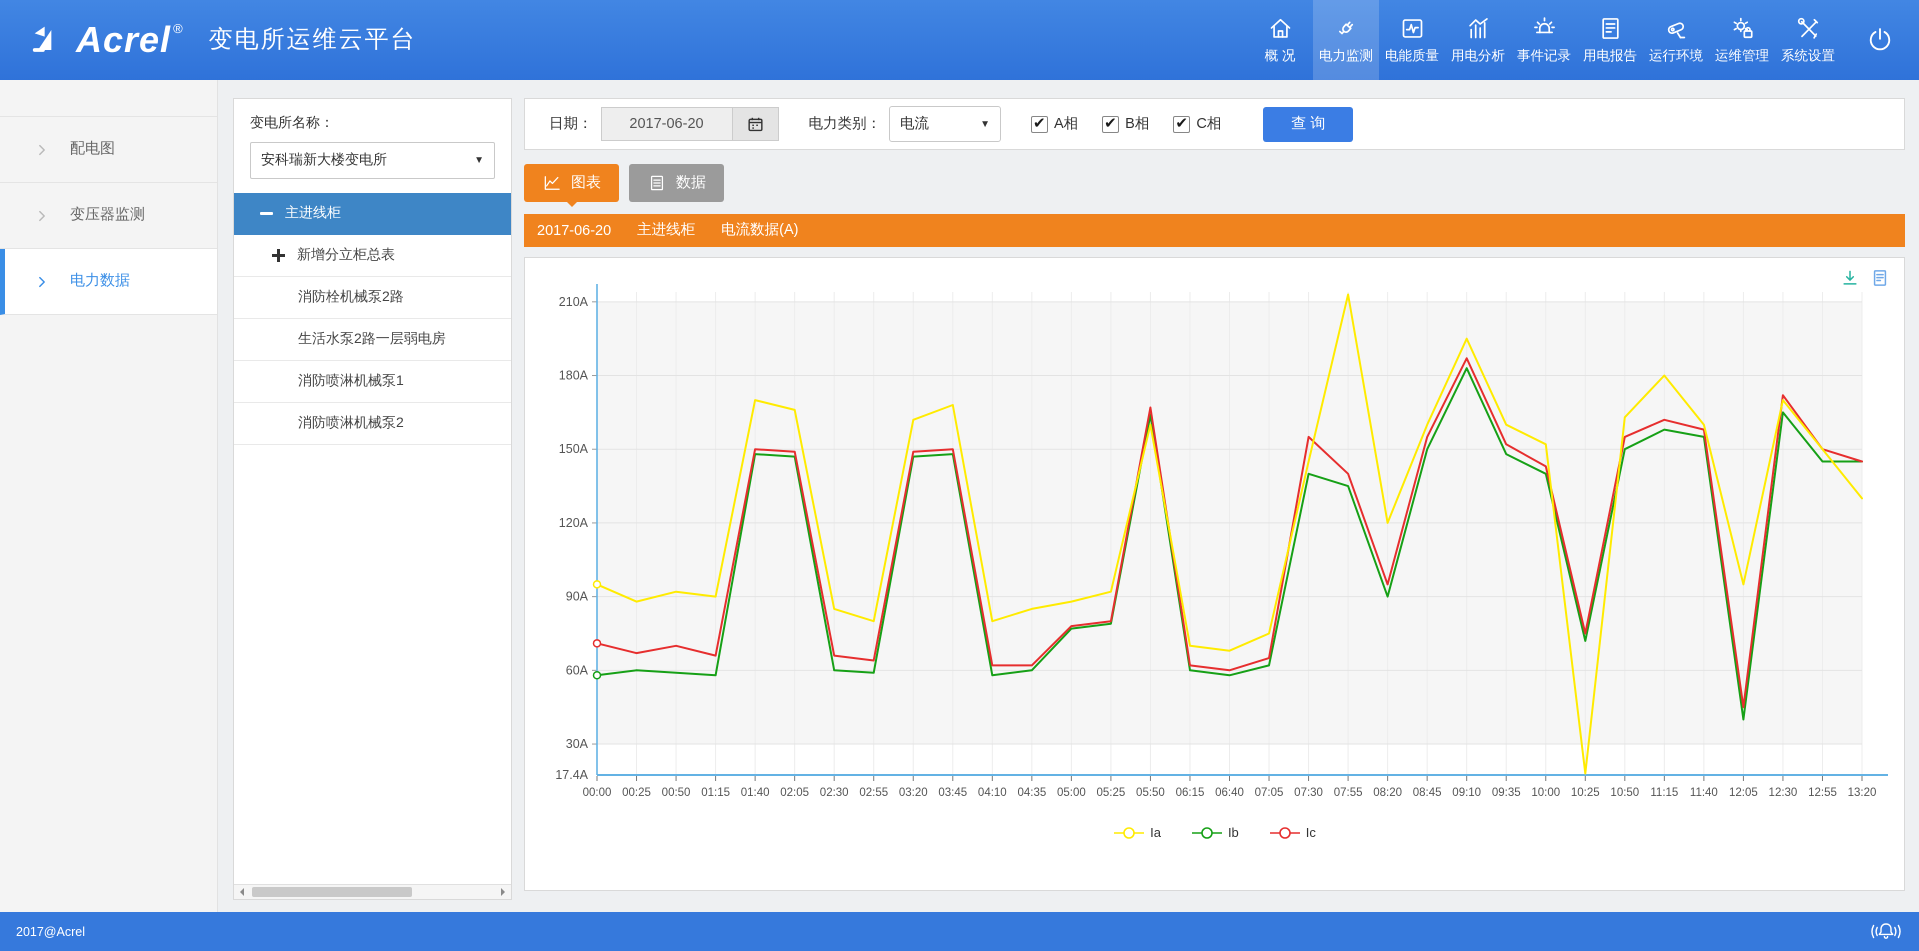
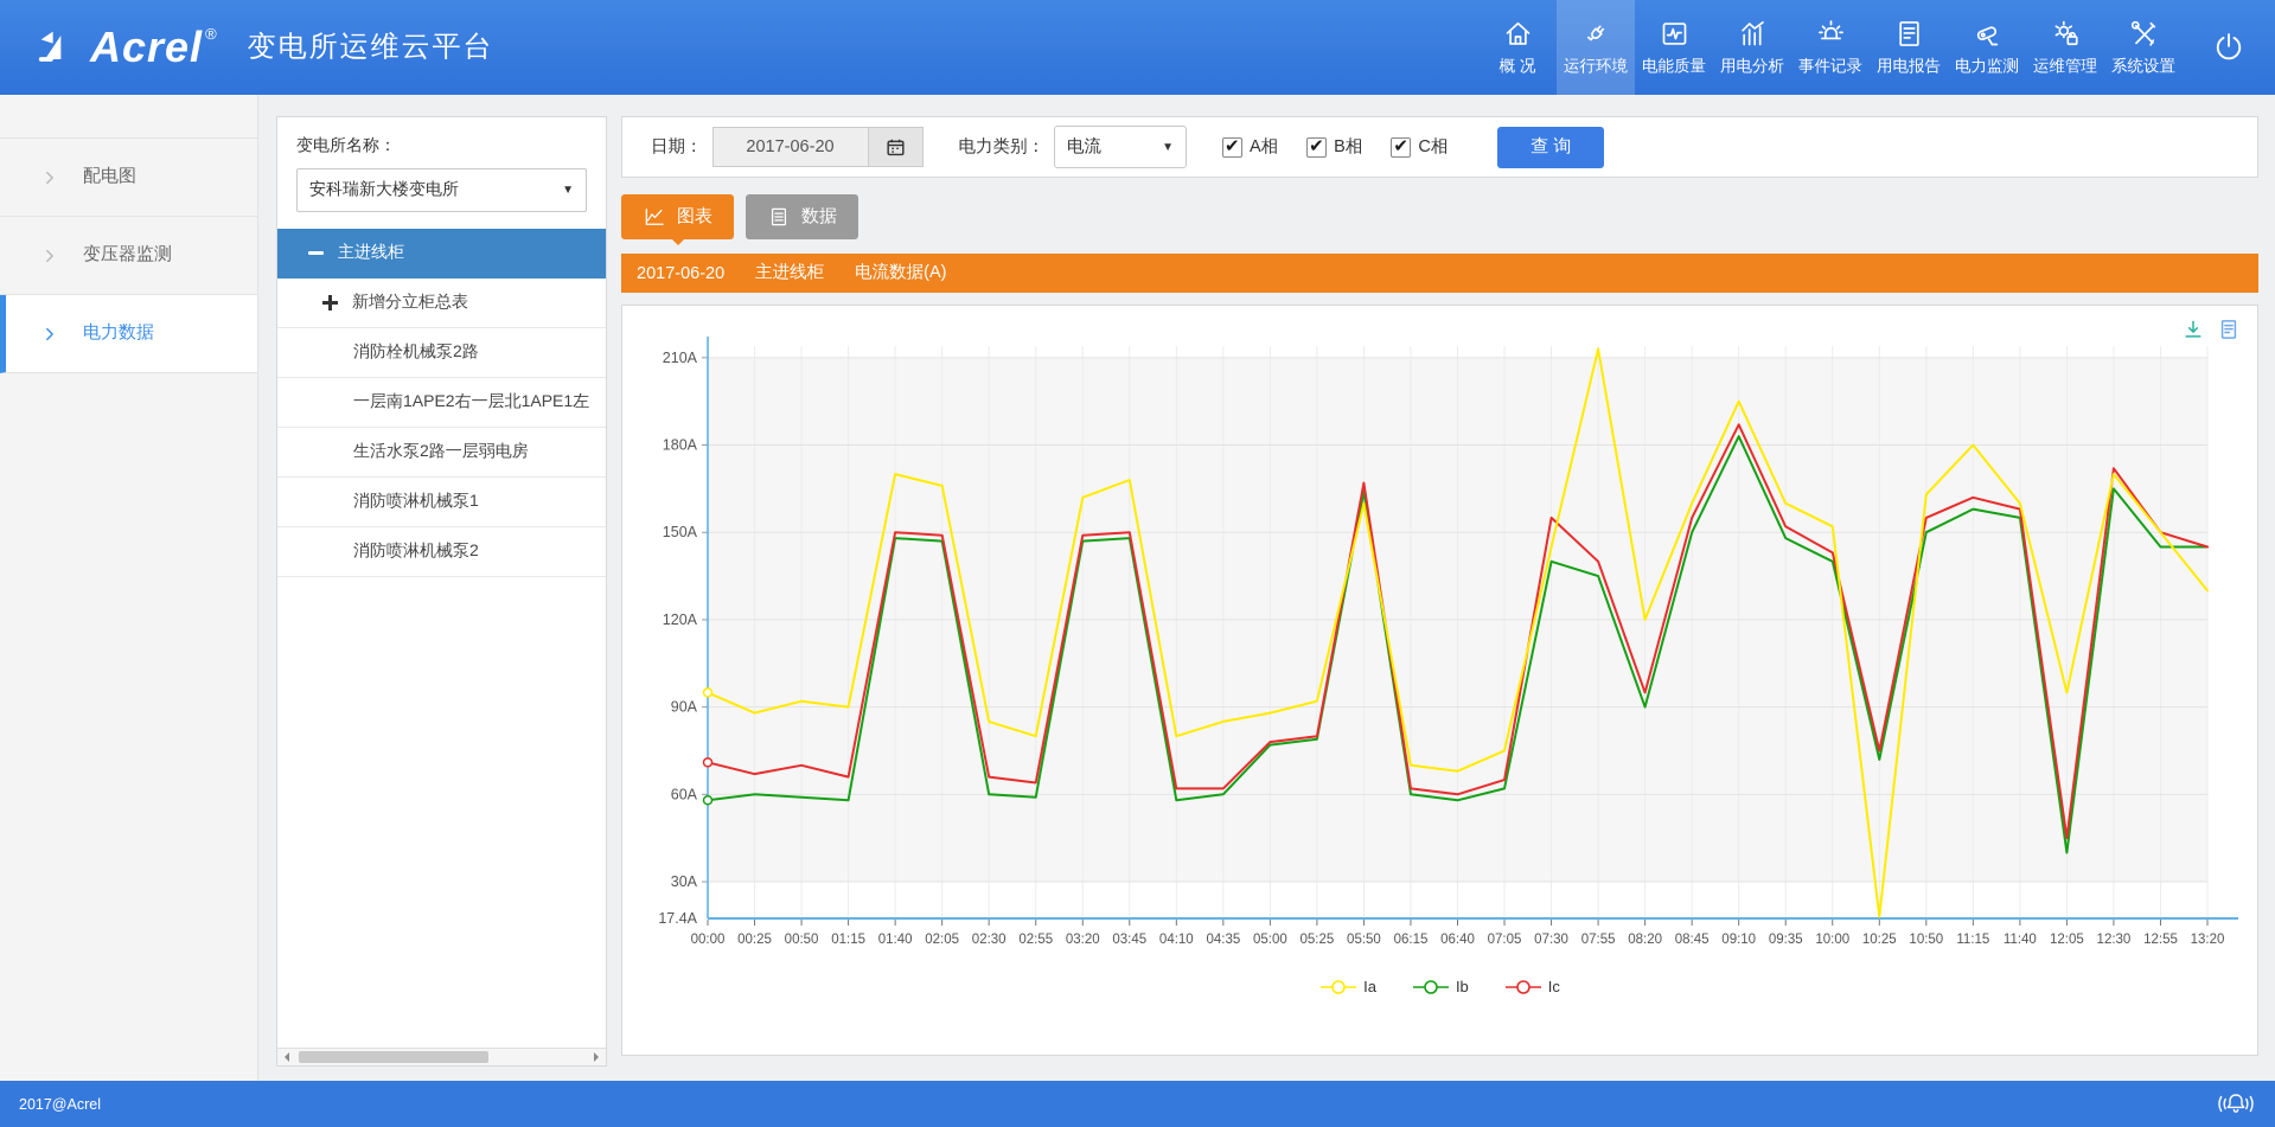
  Acrel
  ®
  变电所运维云平台
  概 况
- 电力监测
+ 运行环境
  电能质量
  用电分析
  事件记录
  用电报告
- 运行环境
+ 电力监测
  运维管理
  系统设置
  配电图
  变压器监测
  电力数据
  变电所名称：
  安科瑞新大楼变电所
  ▼
  主进线柜
  新增分立柜总表
  消防栓机械泵2路
+ 一层南1APE2右一层北1APE1左
  生活水泵2路一层弱电房
  消防喷淋机械泵1
  消防喷淋机械泵2
  日期：
  2017-06-20
  电力类别：
  电流
  ▼
  A相
  B相
  C相
  查 询
  图表
  数据
  2017-06-20
  主进线柜
  电流数据(A)
  30A
  60A
  90A
  120A
  150A
  180A
  210A
  17.4A
  00:00
  00:25
  00:50
  01:15
  01:40
  02:05
  02:30
  02:55
  03:20
  03:45
  04:10
  04:35
  05:00
  05:25
  05:50
  06:15
  06:40
  07:05
  07:30
  07:55
  08:20
  08:45
  09:10
  09:35
  10:00
  10:25
  10:50
  11:15
  11:40
  12:05
  12:30
  12:55
  13:20
  Ia
  Ib
  Ic
  2017@Acrel
